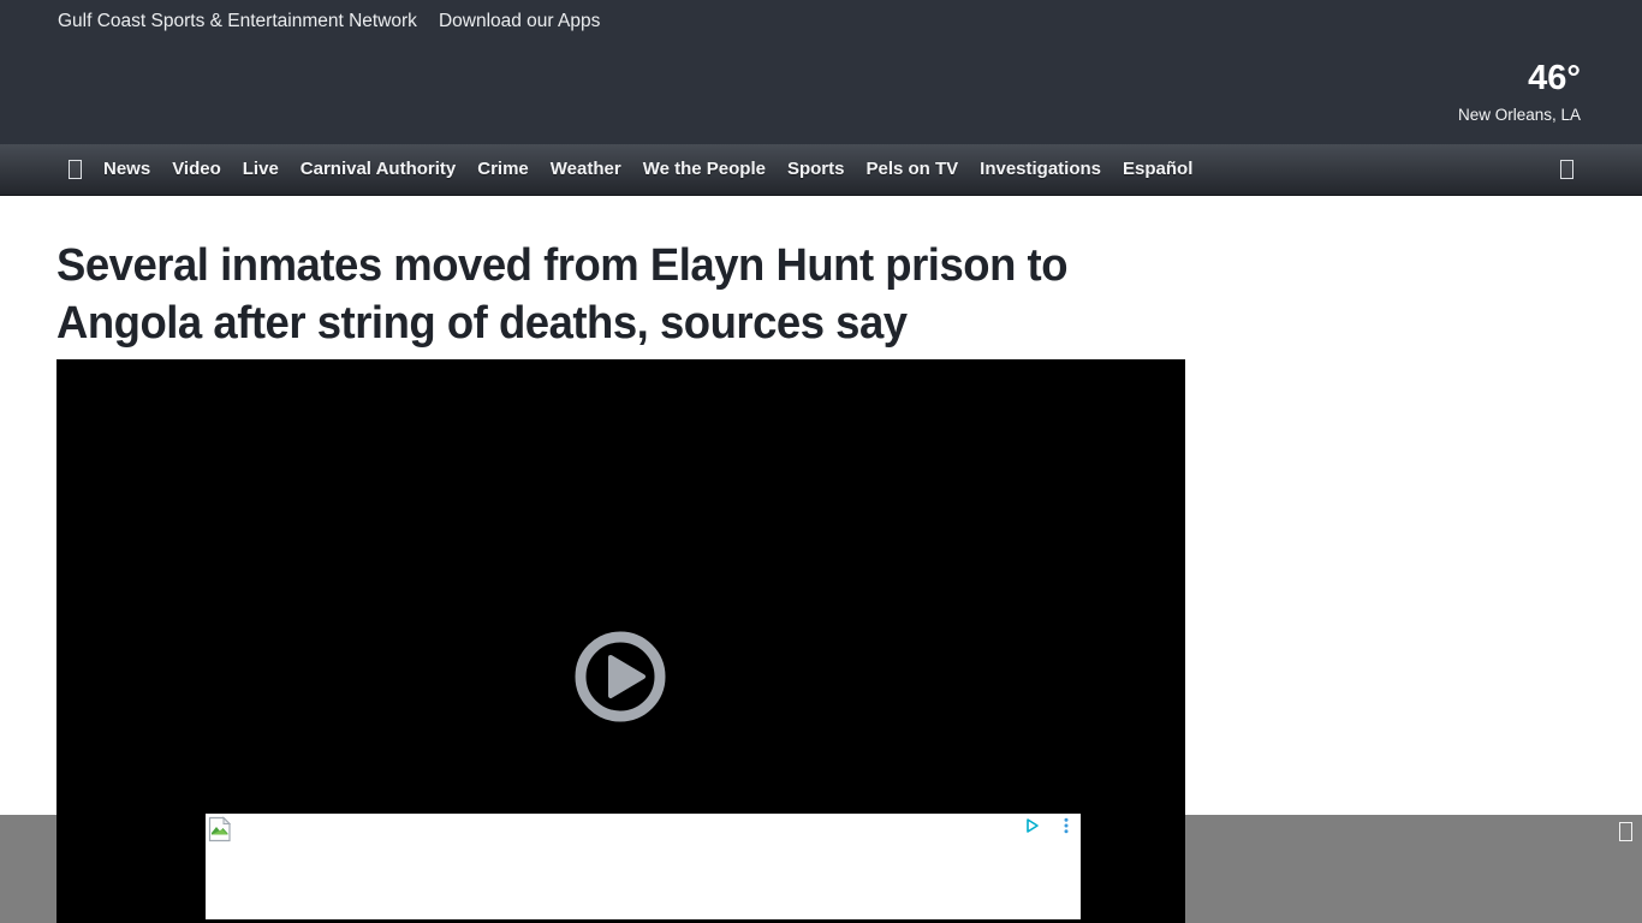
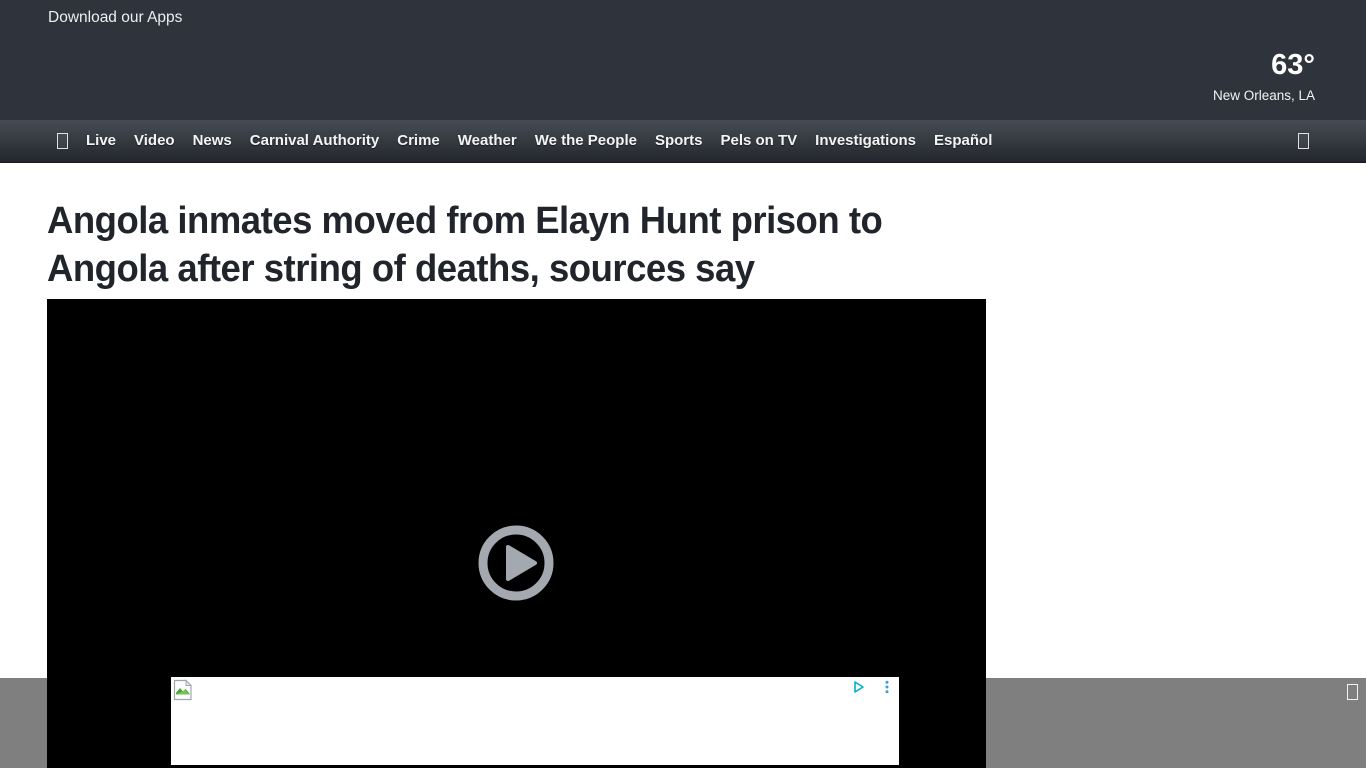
- Gulf Coast Sports & Entertainment Network
  Download our Apps
- 46°
+ 63°
  New Orleans, LA
- News
+ Live
  Video
- Live
+ News
  Carnival Authority
  Crime
  Weather
  We the People
  Sports
  Pels on TV
  Investigations
  Español
- Several inmates moved from Elayn Hunt prison to
+ Angola inmates moved from Elayn Hunt prison to
  Angola after string of deaths, sources say
